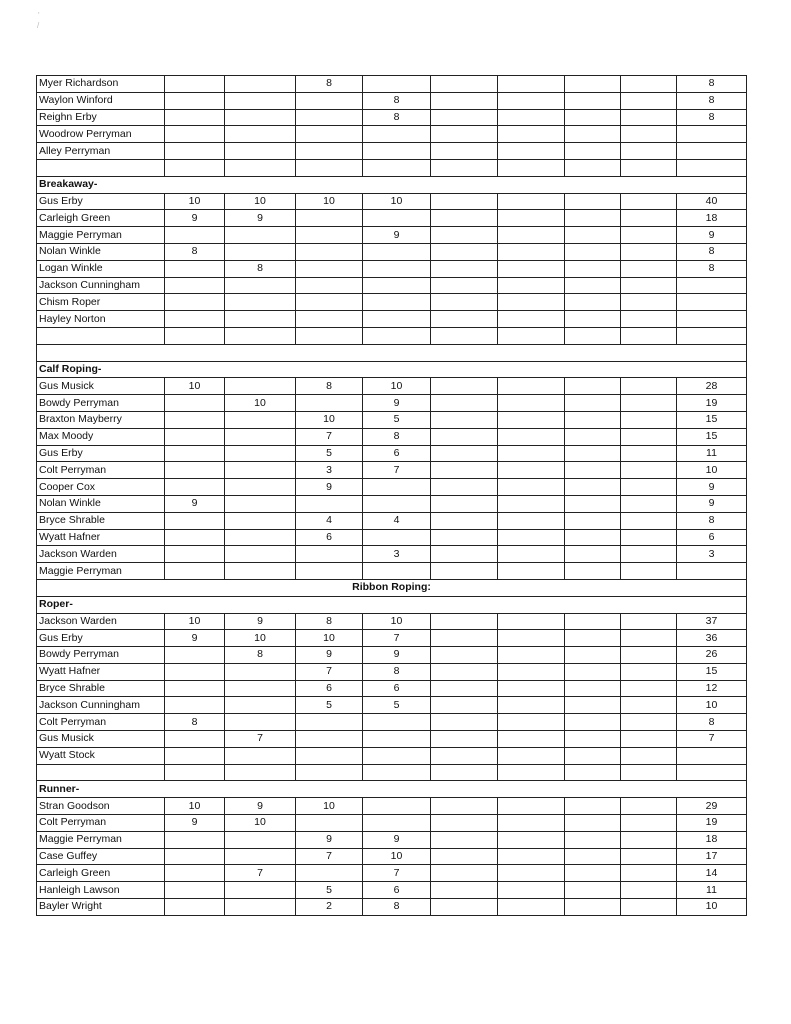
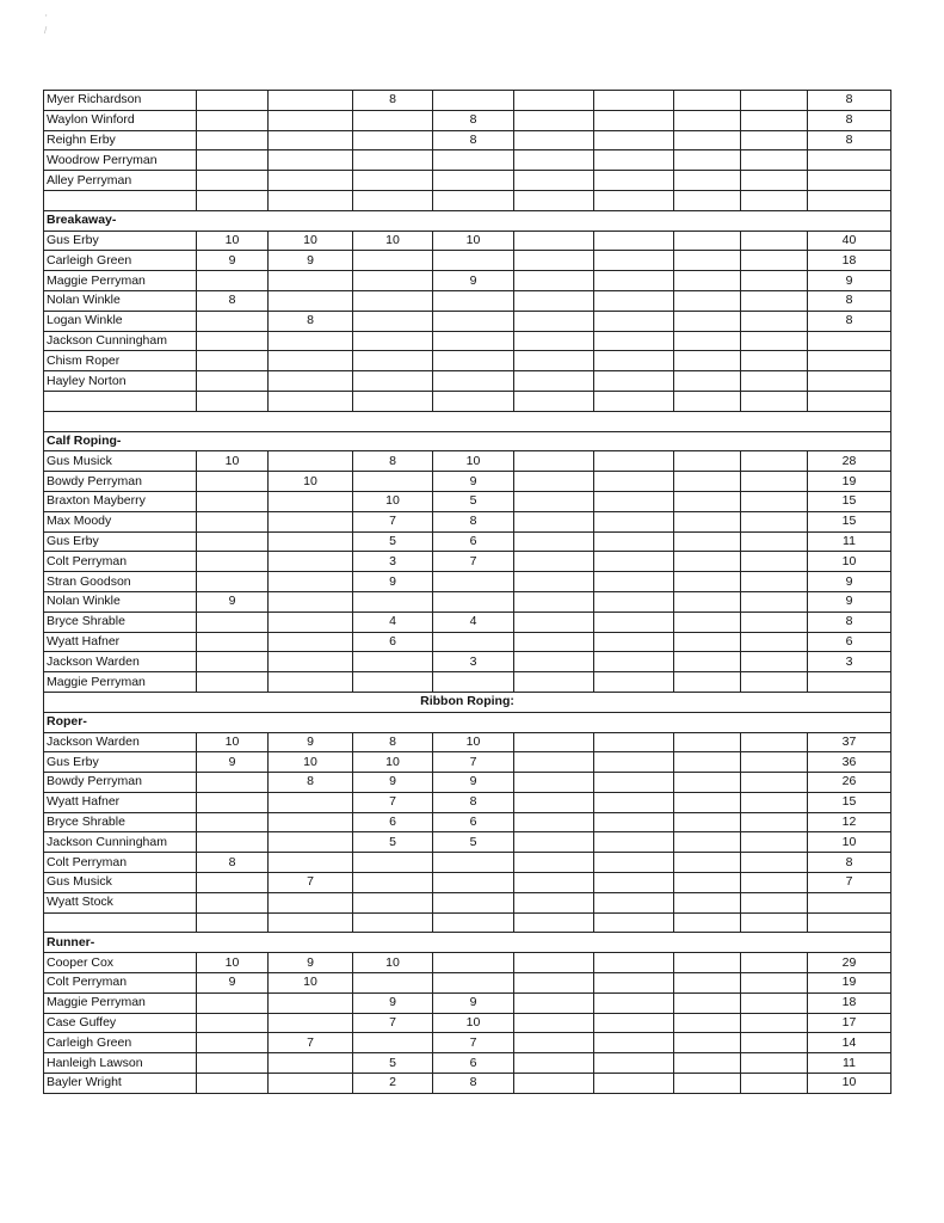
  '
  /
  Myer Richardson			8						8
  Waylon Winford				8					8
  Reighn Erby				8					8
  Woodrow Perryman
  Alley Perryman
  Breakaway-
  Gus Erby	10	10	10	10					40
  Carleigh Green	9	9							18
  Maggie Perryman				9					9
  Nolan Winkle	8								8
  Logan Winkle		8							8
  Jackson Cunningham
  Chism Roper
  Hayley Norton
  Calf Roping-
  Gus Musick	10		8	10					28
  Bowdy Perryman		10		9					19
  Braxton Mayberry			10	5					15
  Max Moody			7	8					15
  Gus Erby			5	6					11
  Colt Perryman			3	7					10
- Cooper Cox			9						9
+ Stran Goodson			9						9
  Nolan Winkle	9								9
  Bryce Shrable			4	4					8
  Wyatt Hafner			6						6
  Jackson Warden				3					3
  Maggie Perryman
  Ribbon Roping:
  Roper-
  Jackson Warden	10	9	8	10					37
  Gus Erby	9	10	10	7					36
  Bowdy Perryman		8	9	9					26
  Wyatt Hafner			7	8					15
  Bryce Shrable			6	6					12
  Jackson Cunningham			5	5					10
  Colt Perryman	8								8
  Gus Musick		7							7
  Wyatt Stock
  Runner-
- Stran Goodson	10	9	10						29
+ Cooper Cox	10	9	10						29
  Colt Perryman	9	10							19
  Maggie Perryman			9	9					18
  Case Guffey			7	10					17
  Carleigh Green		7		7					14
  Hanleigh Lawson			5	6					11
  Bayler Wright			2	8					10
